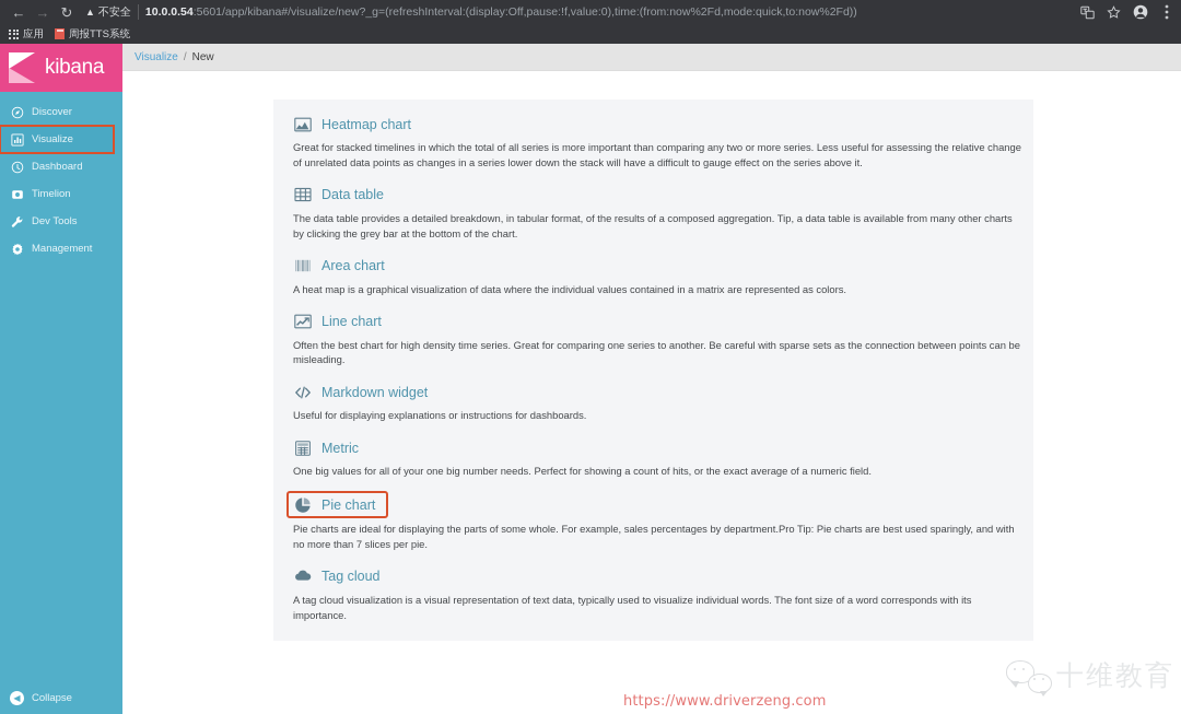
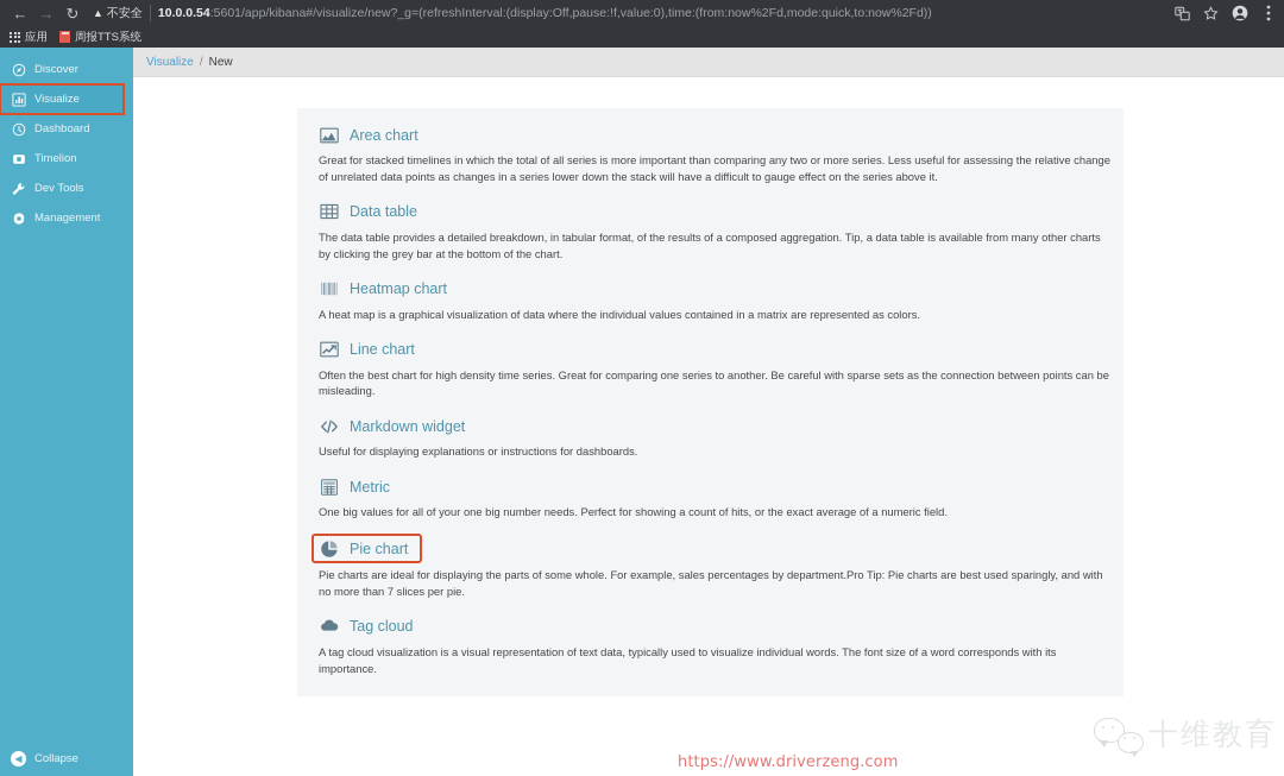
  ←
  →
  ↻
  ▲
  不安全
  10.0.0.54
  :5601/app/kibana#/visualize/new?_g=(refreshInterval:(display:Off,pause:!f,value:0),time:(from:now%2Fd,mode:quick,to:now%2Fd))
  应用
  周报TTS系统
- kibana
  Discover
  Visualize
  Dashboard
  Timelion
  Dev Tools
  Management
  ◀
  Collapse
  Visualize
  /
  New
- Heatmap chart
+ Area chart
  Great for stacked timelines in which the total of all series is more important than comparing any two or more series. Less useful for assessing the relative change of unrelated data points as changes in a series lower down the stack will have a difficult to gauge effect on the series above it.
  Data table
  The data table provides a detailed breakdown, in tabular format, of the results of a composed aggregation. Tip, a data table is available from many other charts by clicking the grey bar at the bottom of the chart.
- Area chart
+ Heatmap chart
  A heat map is a graphical visualization of data where the individual values contained in a matrix are represented as colors.
  Line chart
  Often the best chart for high density time series. Great for comparing one series to another. Be careful with sparse sets as the connection between points can be misleading.
  Markdown widget
  Useful for displaying explanations or instructions for dashboards.
  Metric
  One big values for all of your one big number needs. Perfect for showing a count of hits, or the exact average of a numeric field.
  Pie chart
  Pie charts are ideal for displaying the parts of some whole. For example, sales percentages by department.Pro Tip: Pie charts are best used sparingly, and with no more than 7 slices per pie.
  Tag cloud
  A tag cloud visualization is a visual representation of text data, typically used to visualize individual words. The font size of a word corresponds with its importance.
  十维教育
  https://www.driverzeng.com
